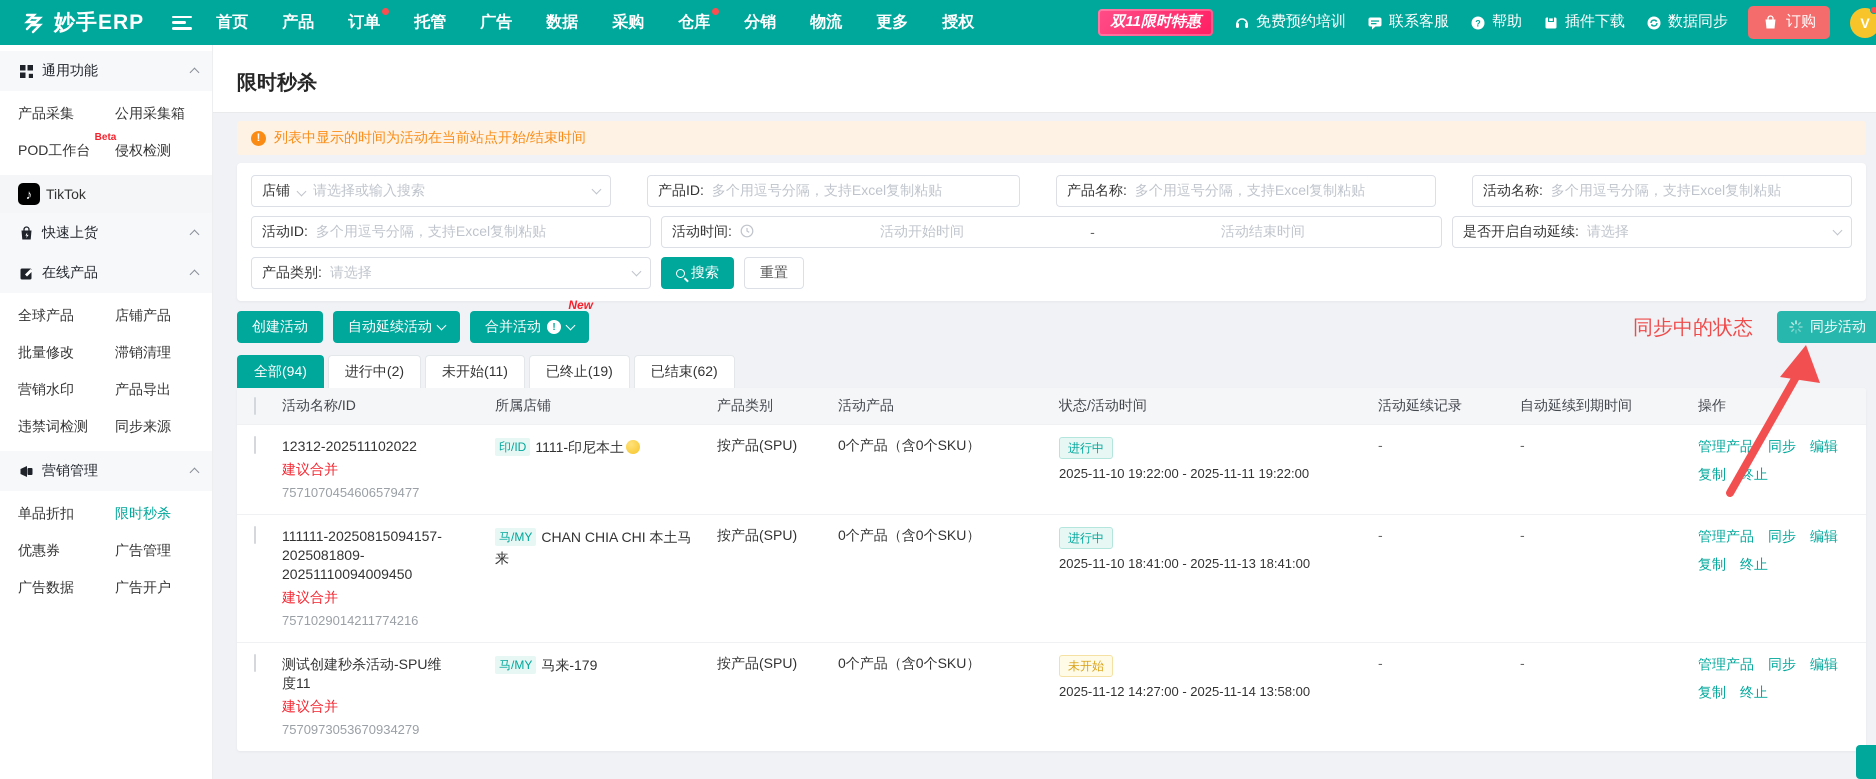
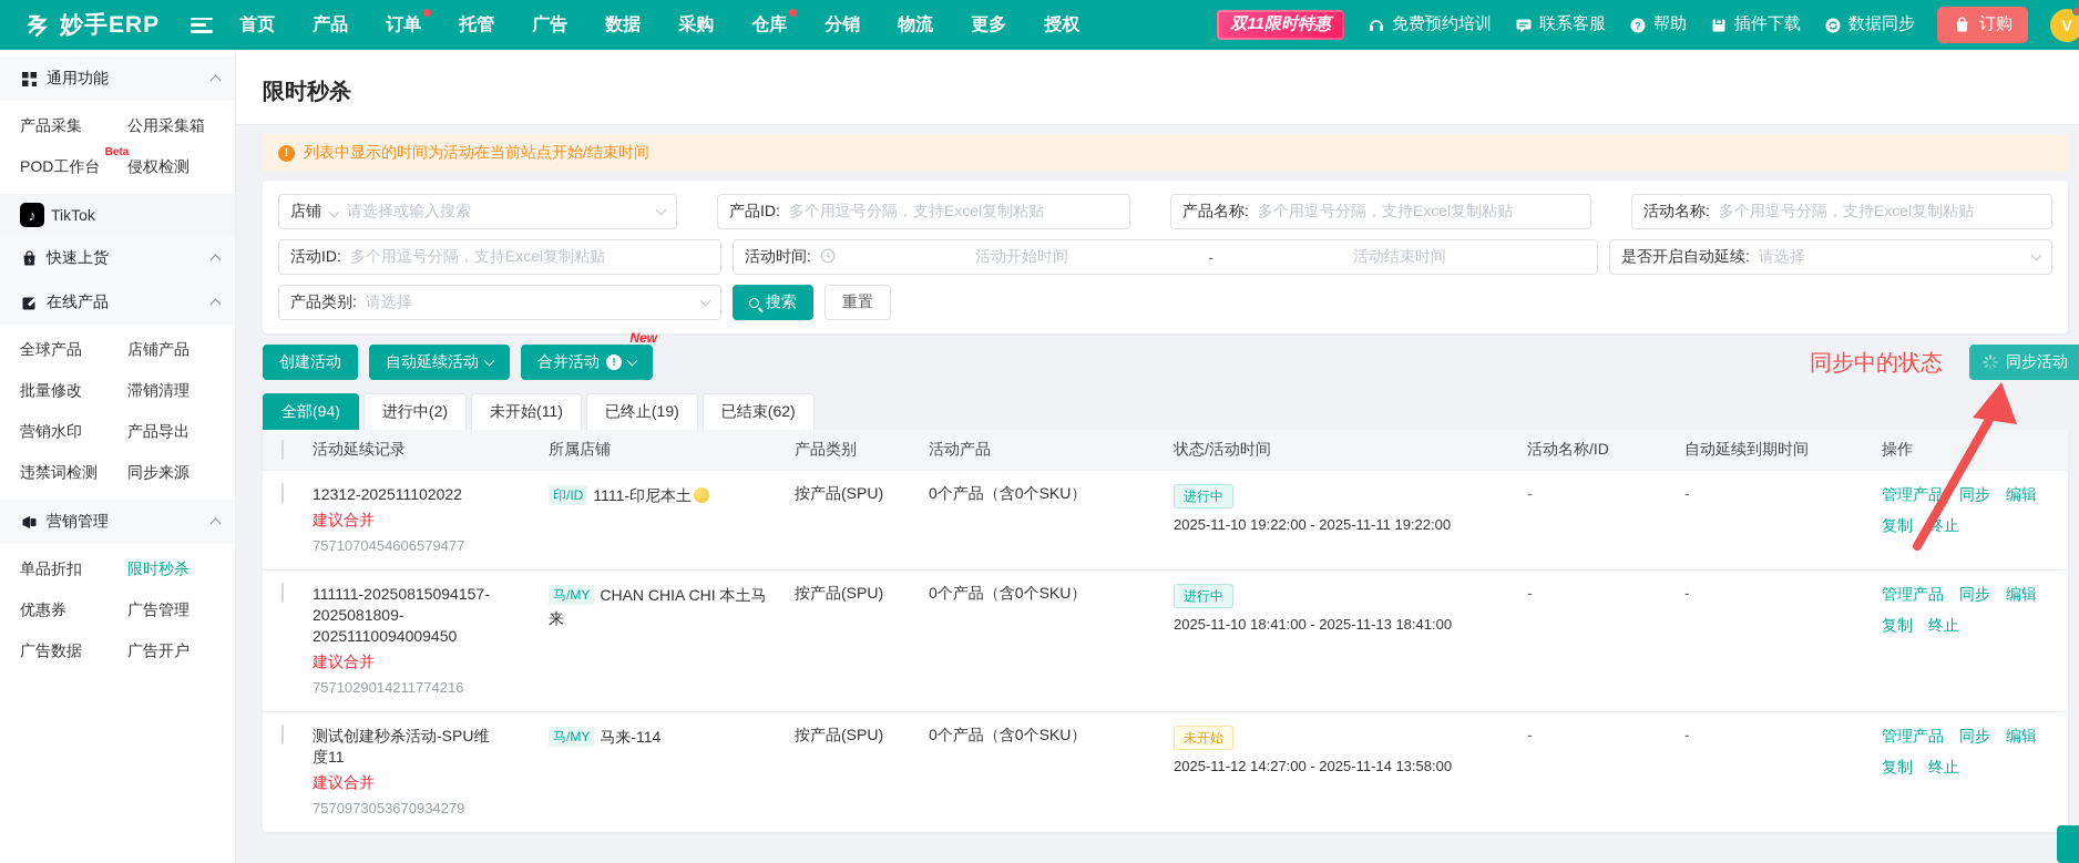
  妙手ERP
  首页
  产品
  订单
  托管
  广告
  数据
  采购
  仓库
  分销
  物流
  更多
  授权
  双11限时特惠
  免费预约培训
  联系客服
  ?
  帮助
  插件下载
  数据同步
  订购
  V
  通用功能
  产品采集
  公用采集箱
  POD工作台
  Beta
  侵权检测
  ♪
  TikTok
  快速上货
  在线产品
  全球产品
  店铺产品
  批量修改
  滞销清理
  营销水印
  产品导出
  违禁词检测
  同步来源
  营销管理
  单品折扣
  限时秒杀
  优惠券
  广告管理
  广告数据
  广告开户
  限时秒杀
  !
  列表中显示的时间为活动在当前站点开始/结束时间
  店铺
  请选择或输入搜索
  产品ID:
  多个用逗号分隔，支持Excel复制粘贴
  产品名称:
  多个用逗号分隔，支持Excel复制粘贴
  活动名称:
  多个用逗号分隔，支持Excel复制粘贴
  活动ID:
  多个用逗号分隔，支持Excel复制粘贴
  活动时间:
  活动开始时间
  -
  活动结束时间
  是否开启自动延续:
  请选择
  产品类别:
  请选择
  搜索
  重置
  创建活动
  自动延续活动
  合并活动
  !
  New
  同步中的状态
  同步活动
  全部(94)
  进行中(2)
  未开始(11)
  已终止(19)
  已结束(62)
- 活动名称/ID
+ 活动延续记录
  所属店铺
  产品类别
  活动产品
  状态/活动时间
- 活动延续记录
+ 活动名称/ID
  自动延续到期时间
  操作
  12312-202511102022
  建议合并
  7571070454606579477
  印/ID 1111-印尼本土
  按产品(SPU)
  0个产品（含0个SKU）
  进行中
  2025-11-10 19:22:00 - 2025-11-11 19:22:00
  -
  -
  管理产品
  同步
  编辑
  复制
  终止
  111111-20250815094157-2025081809-20251110094009450
  建议合并
  7571029014211774216
  马/MY CHAN CHIA CHI 本土马来
  按产品(SPU)
  0个产品（含0个SKU）
  进行中
  2025-11-10 18:41:00 - 2025-11-13 18:41:00
  -
  -
  管理产品
  同步
  编辑
  复制
  终止
  测试创建秒杀活动-SPU维度11
  建议合并
  7570973053670934279
- 马/MY 马来-179
+ 马/MY 马来-114
  按产品(SPU)
  0个产品（含0个SKU）
  未开始
  2025-11-12 14:27:00 - 2025-11-14 13:58:00
  -
  -
  管理产品
  同步
  编辑
  复制
  终止
